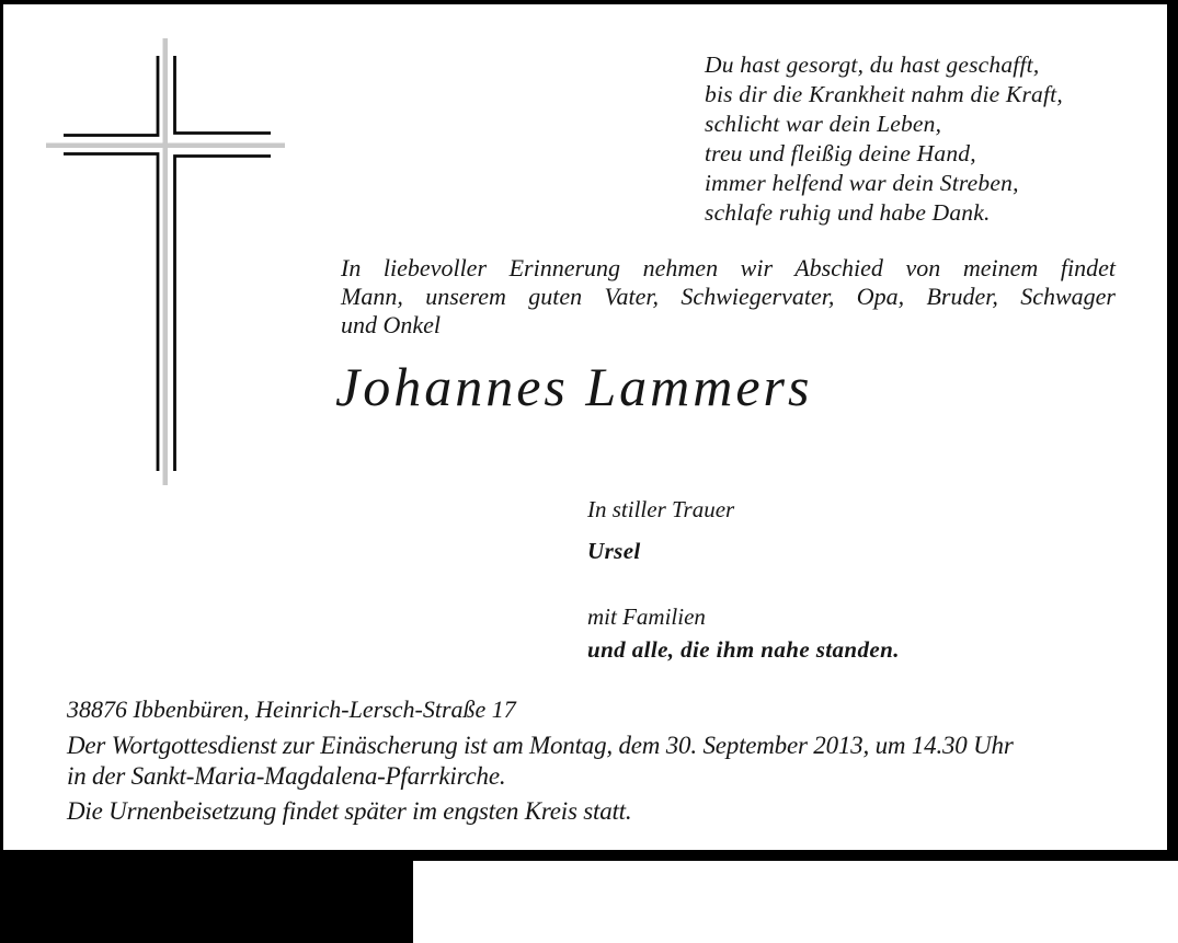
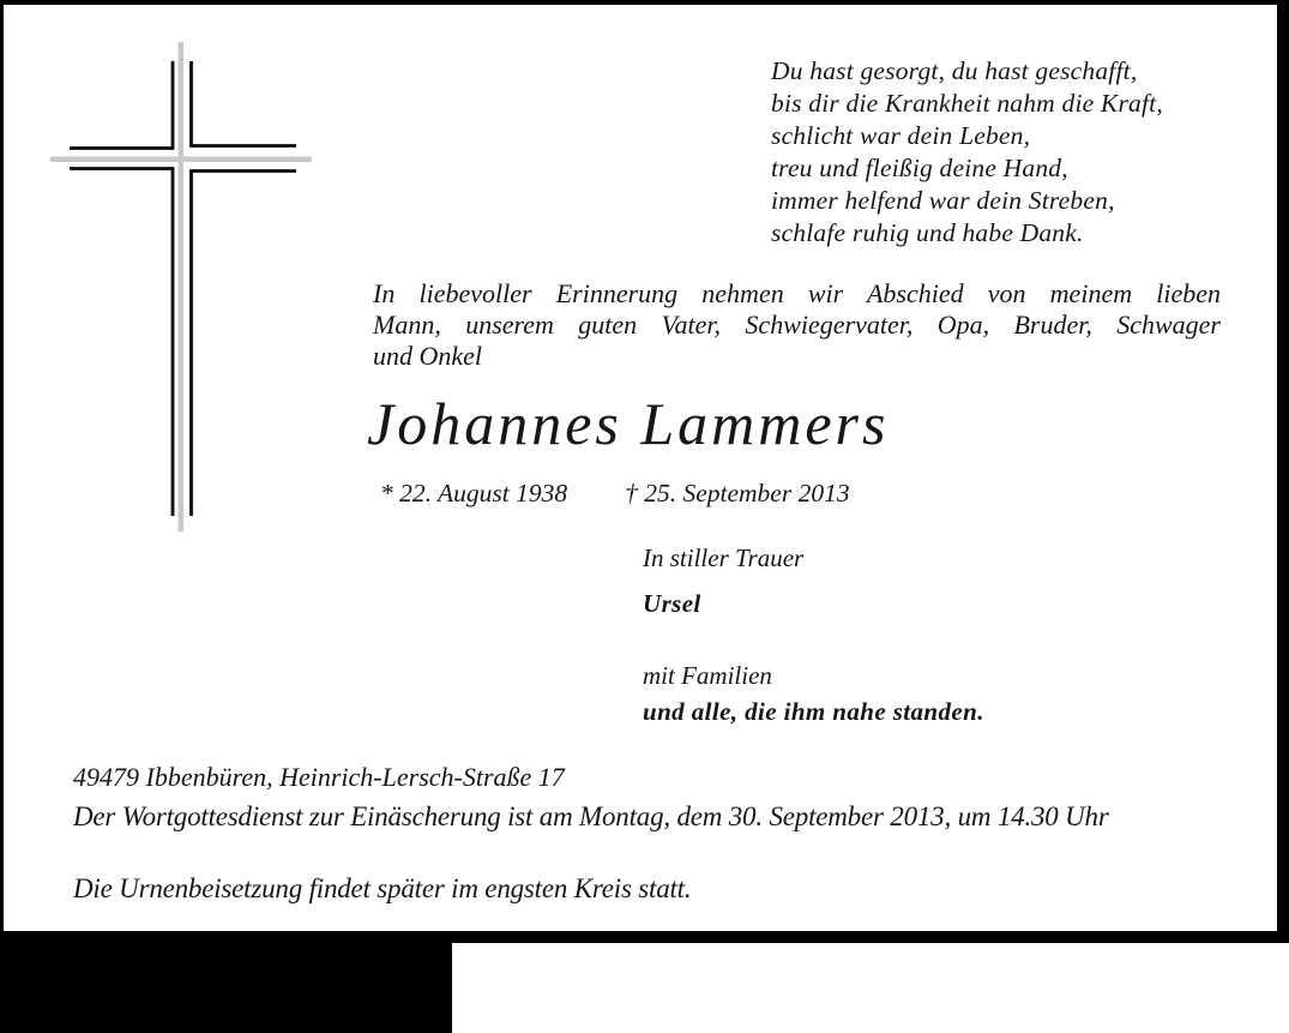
  Du hast gesorgt, du hast geschafft,
  bis dir die Krankheit nahm die Kraft,
  schlicht war dein Leben,
  treu und fleißig deine Hand,
  immer helfend war dein Streben,
  schlafe ruhig und habe Dank.
- In liebevoller Erinnerung nehmen wir Abschied von meinem findet
+ In liebevoller Erinnerung nehmen wir Abschied von meinem lieben
  Mann, unserem guten Vater, Schwiegervater, Opa, Bruder, Schwager
  und Onkel
  Johannes Lammers
+ * 22. August 1938 † 25. September 2013
  In stiller Trauer
  Ursel
  mit Familien
  und alle, die ihm nahe standen.
- 38876 Ibbenbüren, Heinrich-Lersch-Straße 17
+ 49479 Ibbenbüren, Heinrich-Lersch-Straße 17
  Der Wortgottesdienst zur Einäscherung ist am Montag, dem 30. September 2013, um 14.30 Uhr
- in der Sankt-Maria-Magdalena-Pfarrkirche.
  Die Urnenbeisetzung findet später im engsten Kreis statt.
